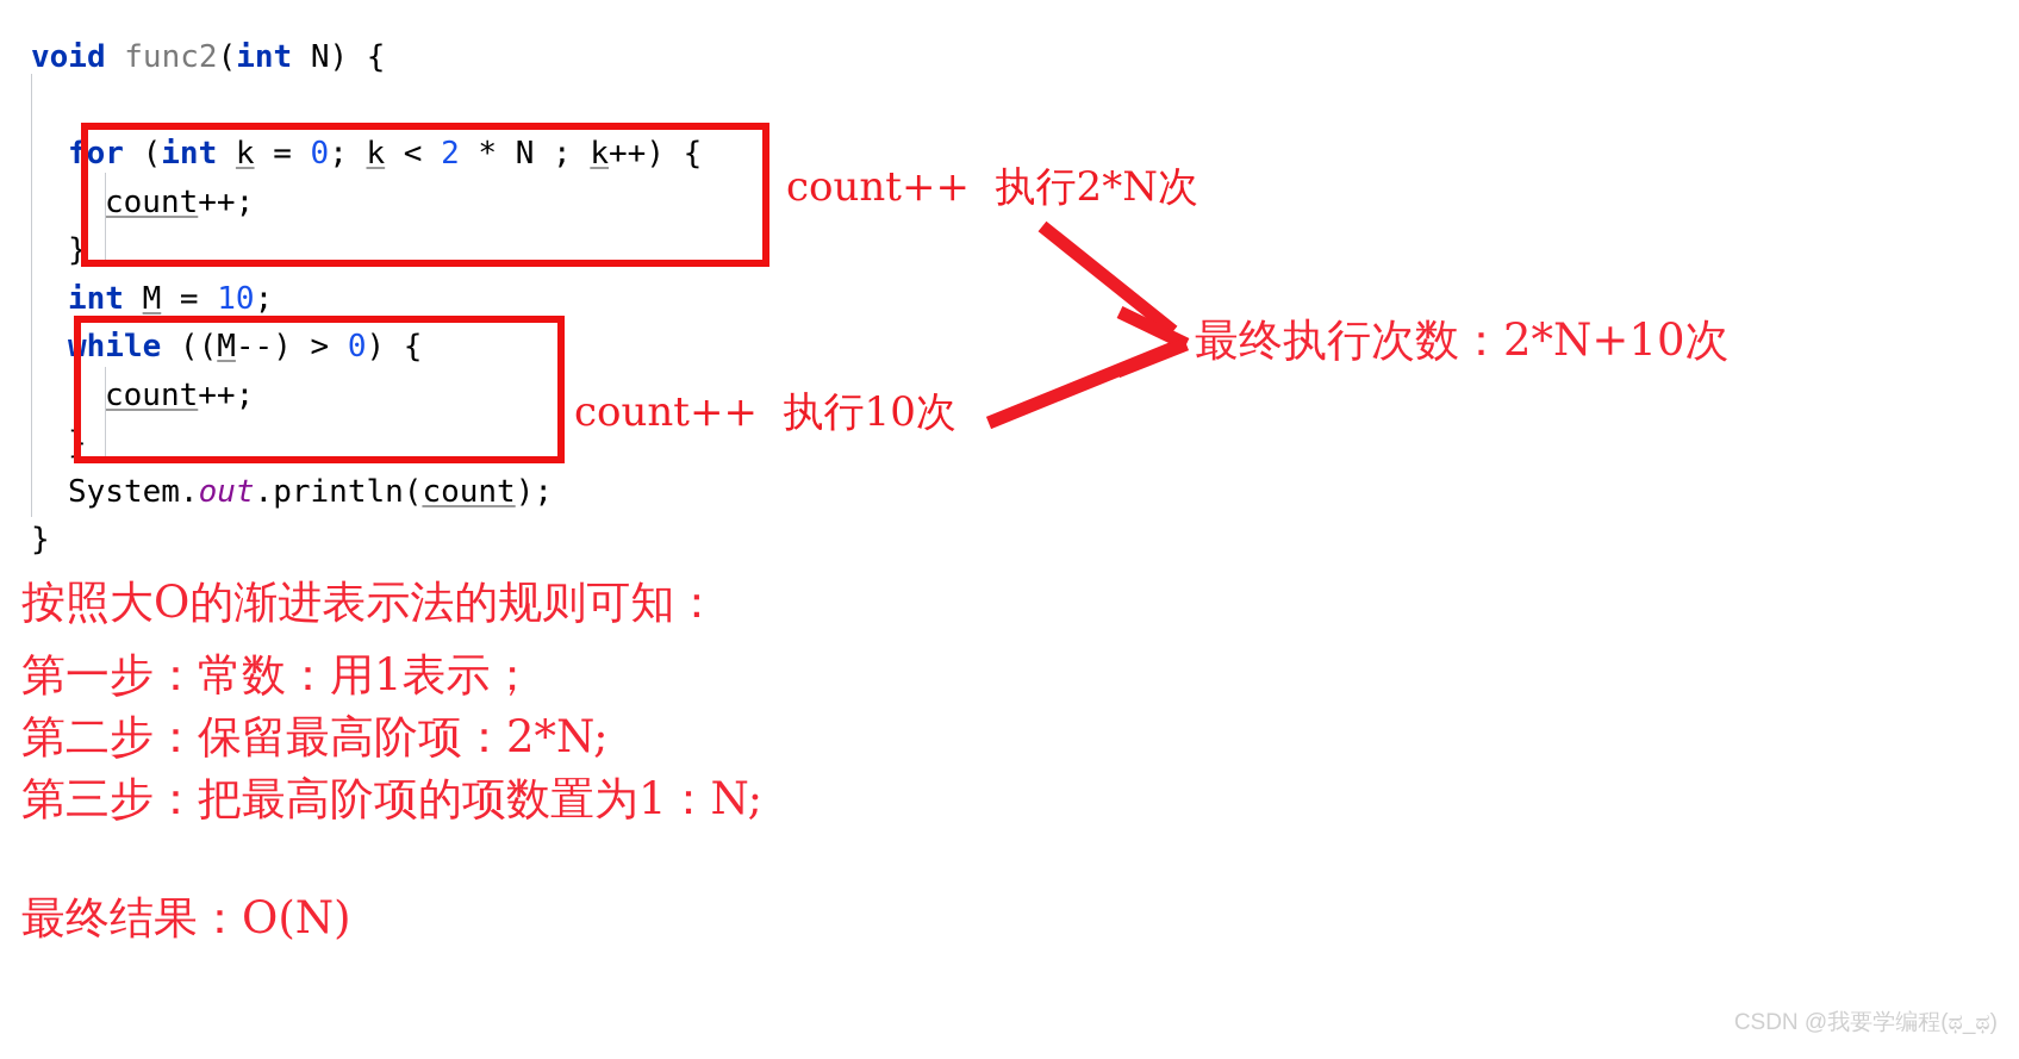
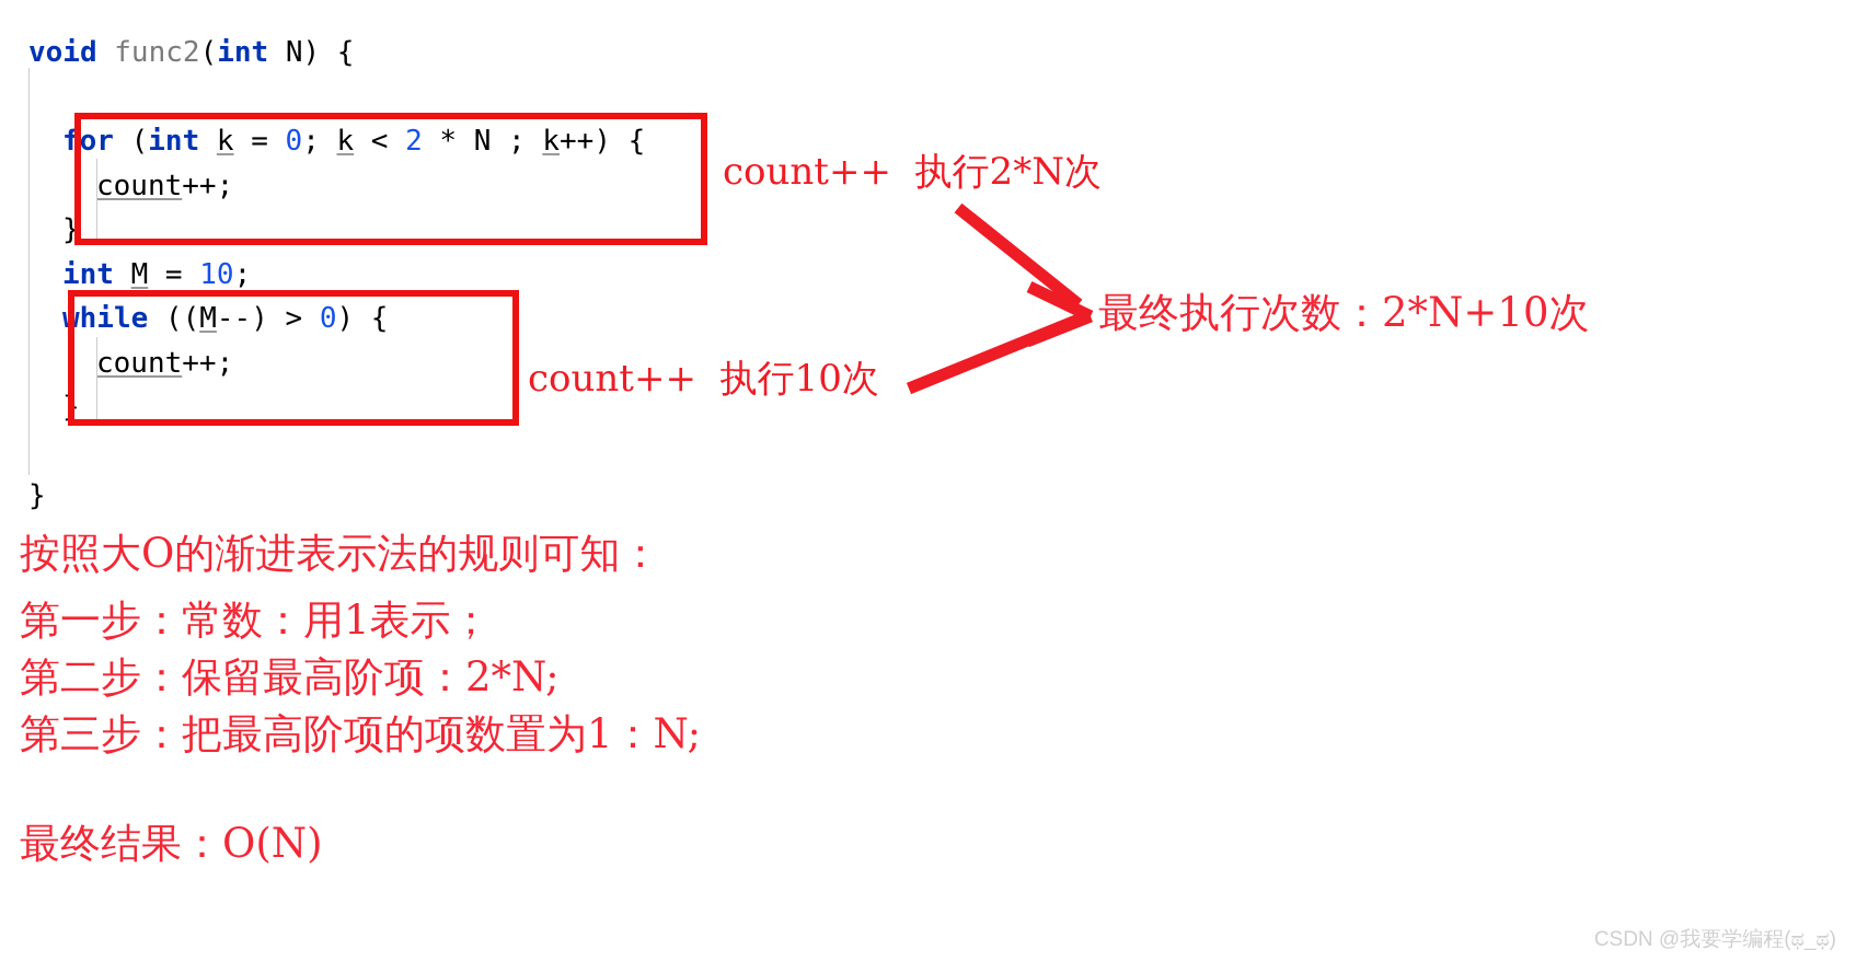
  void func2(int N) {
  for (int k = 0; k < 2 * N ; k++) {
  count++;
  }
  int M = 10;
  while ((M--) > 0) {
  count++;
  }
- System.out.println(count);
  }
  count++ 执行2*N次
  count++ 执行10次
  最终执行次数：2*N+10次
  按照大O的渐进表示法的规则可知：
  第一步：常数：用1表示；
  第二步：保留最高阶项：2*N;
  第三步：把最高阶项的项数置为1：N;
  最终结果：O(N)
  CSDN @我要学编程(ಥ_ಥ)
